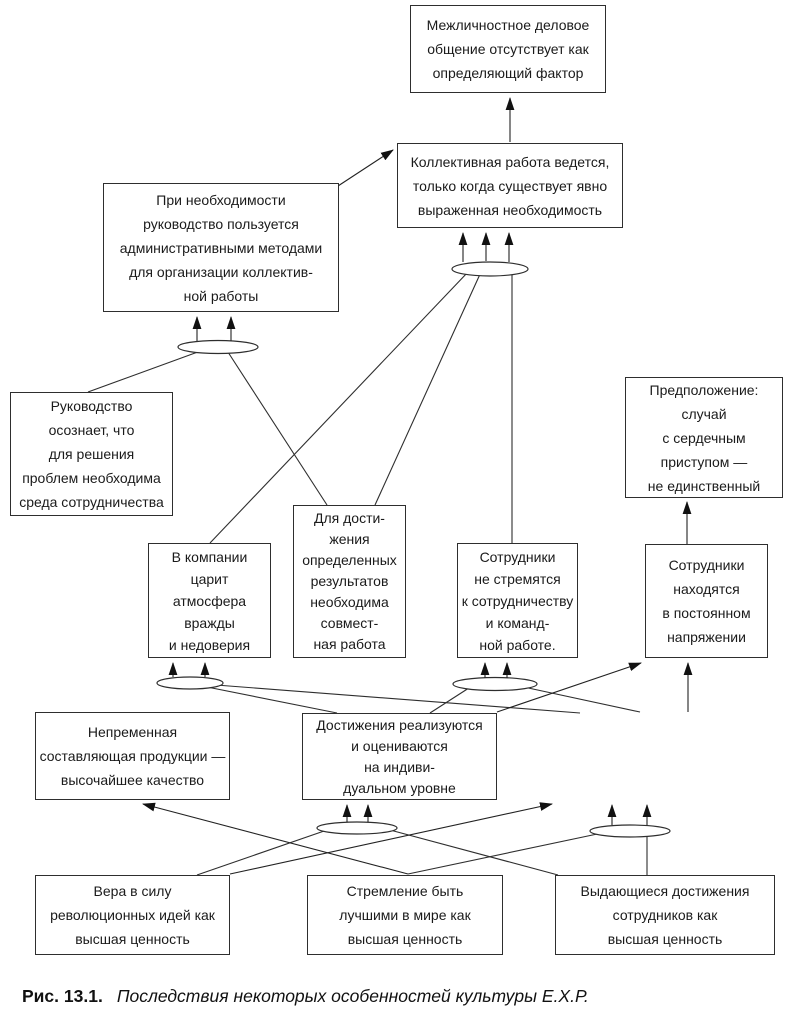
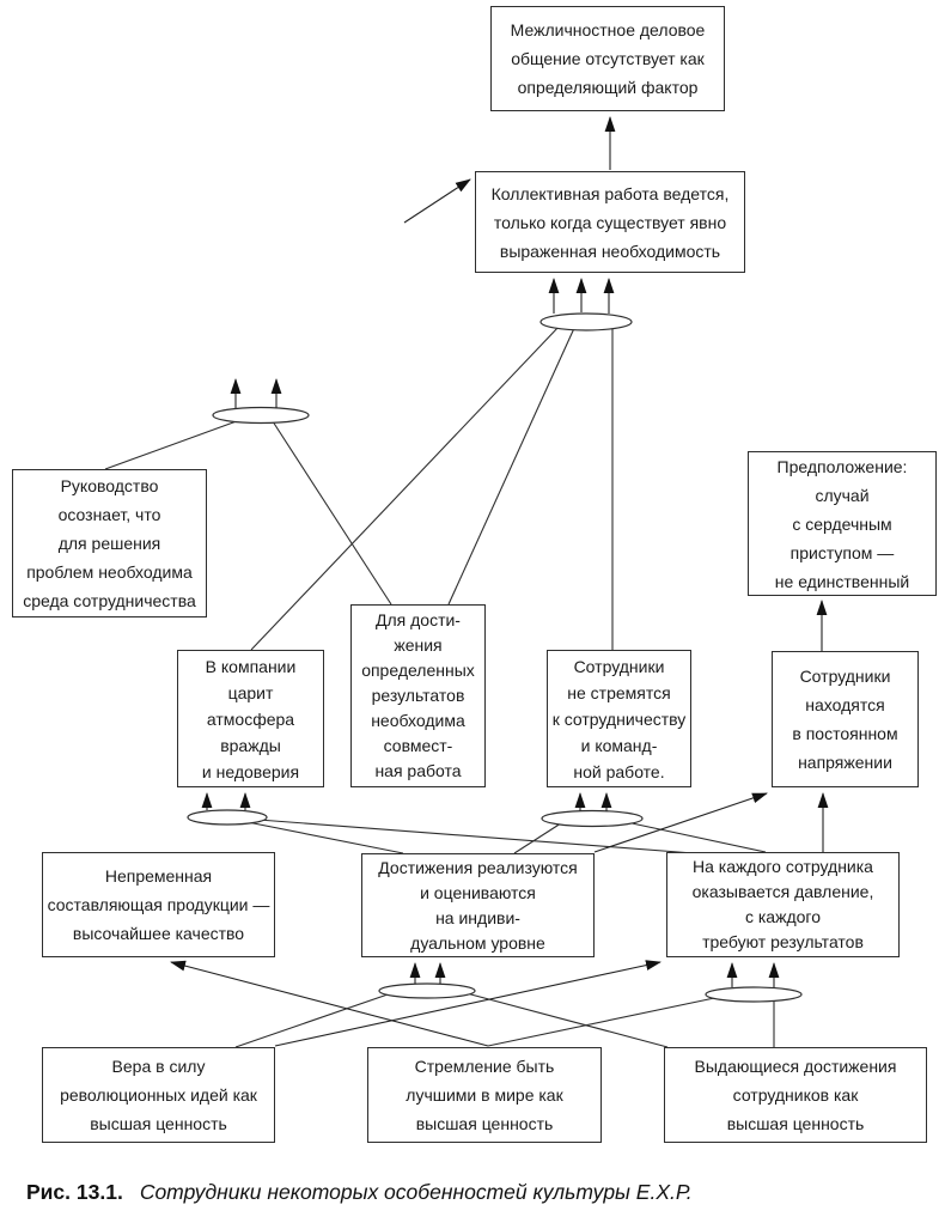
  Межличностное деловое
  общение отсутствует как
  определяющий фактор
  Коллективная работа ведется,
  только когда существует явно
  выраженная необходимость
- При необходимости
- руководство пользуется
- административными методами
- для организации коллектив-
- ной работы
  Руководство
  осознает, что
  для решения
  проблем необходима
  среда сотрудничества
  Предположение:
  случай
  с сердечным
  приступом —
  не единственный
  В компании
  царит
  атмосфера
  вражды
  и недоверия
  Для дости-
  жения
  определенных
  результатов
  необходима
  совмест-
  ная работа
  Сотрудники
  не стремятся
  к сотрудничеству
  и команд-
  ной работе.
  Сотрудники
  находятся
  в постоянном
  напряжении
  Непременная
  составляющая продукции —
  высочайшее качество
  Достижения реализуются
  и оцениваются
  на индиви-
  дуальном уровне
+ На каждого сотрудника
+ оказывается давление,
+ с каждого
+ требуют результатов
  Вера в силу
  революционных идей как
  высшая ценность
  Стремление быть
  лучшими в мире как
  высшая ценность
  Выдающиеся достижения
  сотрудников как
  высшая ценность
- Рис. 13.1. Последствия некоторых особенностей культуры Е.Х.Р.
+ Рис. 13.1. Сотрудники некоторых особенностей культуры Е.Х.Р.
